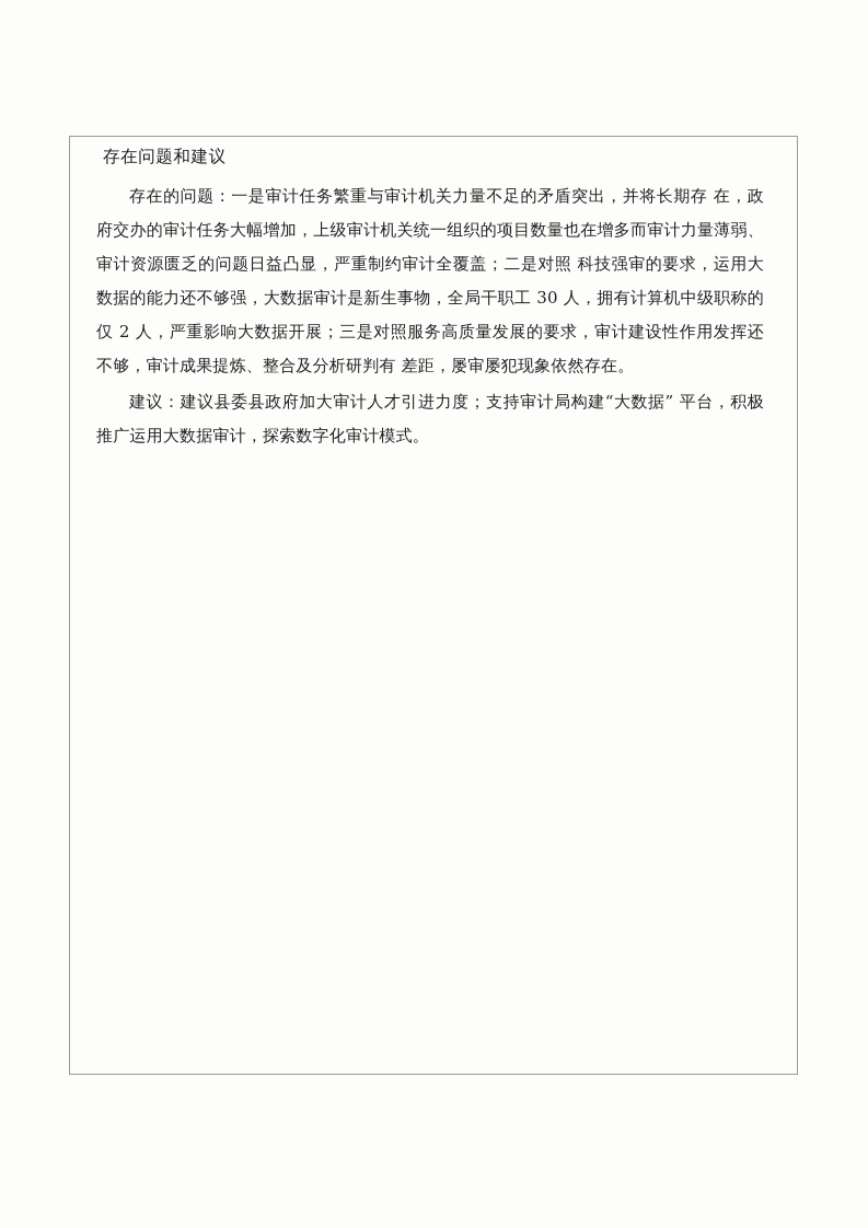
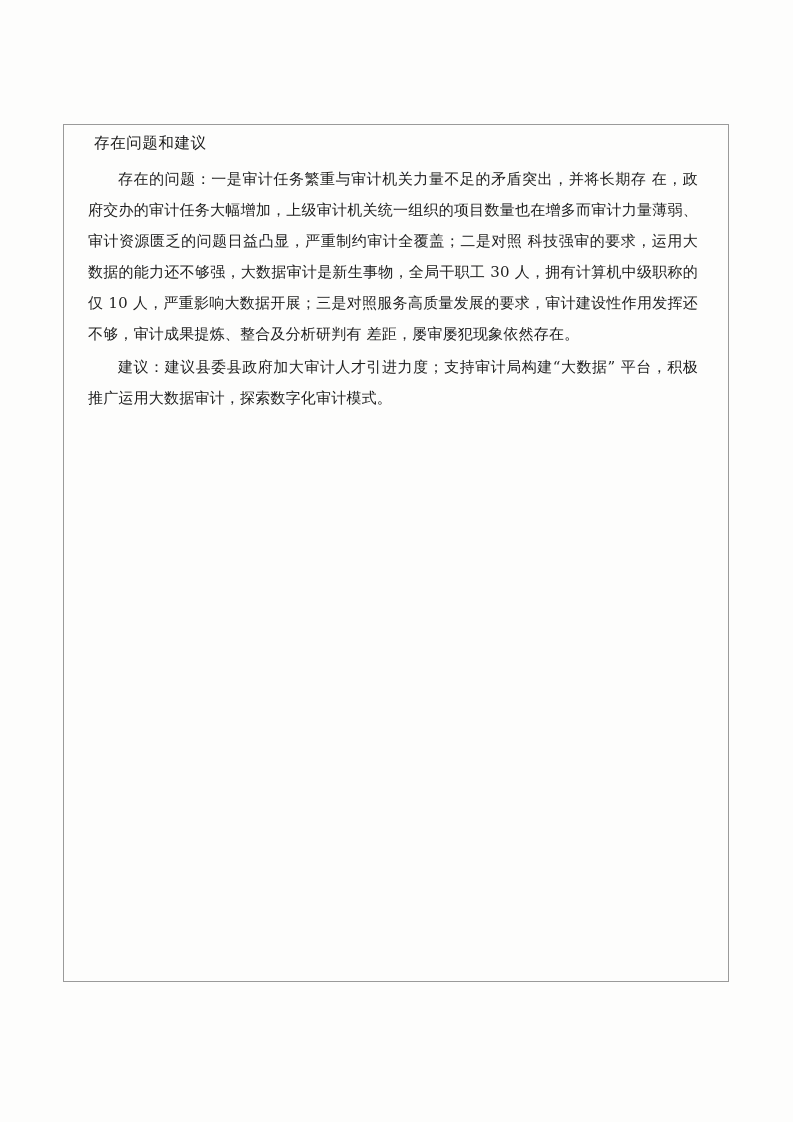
  存在问题和建议
- 存在的问题：一是审计任务繁重与审计机关力量不足的矛盾突出，并将长期存 在，政府交办的审计任务大幅增加，上级审计机关统一组织的项目数量也在增多而审计力量薄弱、审计资源匮乏的问题日益凸显，严重制约审计全覆盖；二是对照 科技强审的要求，运用大数据的能力还不够强，大数据审计是新生事物，全局干职工 30 人，拥有计算机中级职称的仅 2 人，严重影响大数据开展；三是对照服务高质量发展的要求，审计建设性作用发挥还不够，审计成果提炼、整合及分析研判有 差距，屡审屡犯现象依然存在。
+ 存在的问题：一是审计任务繁重与审计机关力量不足的矛盾突出，并将长期存 在，政府交办的审计任务大幅增加，上级审计机关统一组织的项目数量也在增多而审计力量薄弱、审计资源匮乏的问题日益凸显，严重制约审计全覆盖；二是对照 科技强审的要求，运用大数据的能力还不够强，大数据审计是新生事物，全局干职工 30 人，拥有计算机中级职称的仅 10 人，严重影响大数据开展；三是对照服务高质量发展的要求，审计建设性作用发挥还不够，审计成果提炼、整合及分析研判有 差距，屡审屡犯现象依然存在。
  建议：建议县委县政府加大审计人才引进力度；支持审计局构建“大数据” 平台，积极推广运用大数据审计，探索数字化审计模式。
